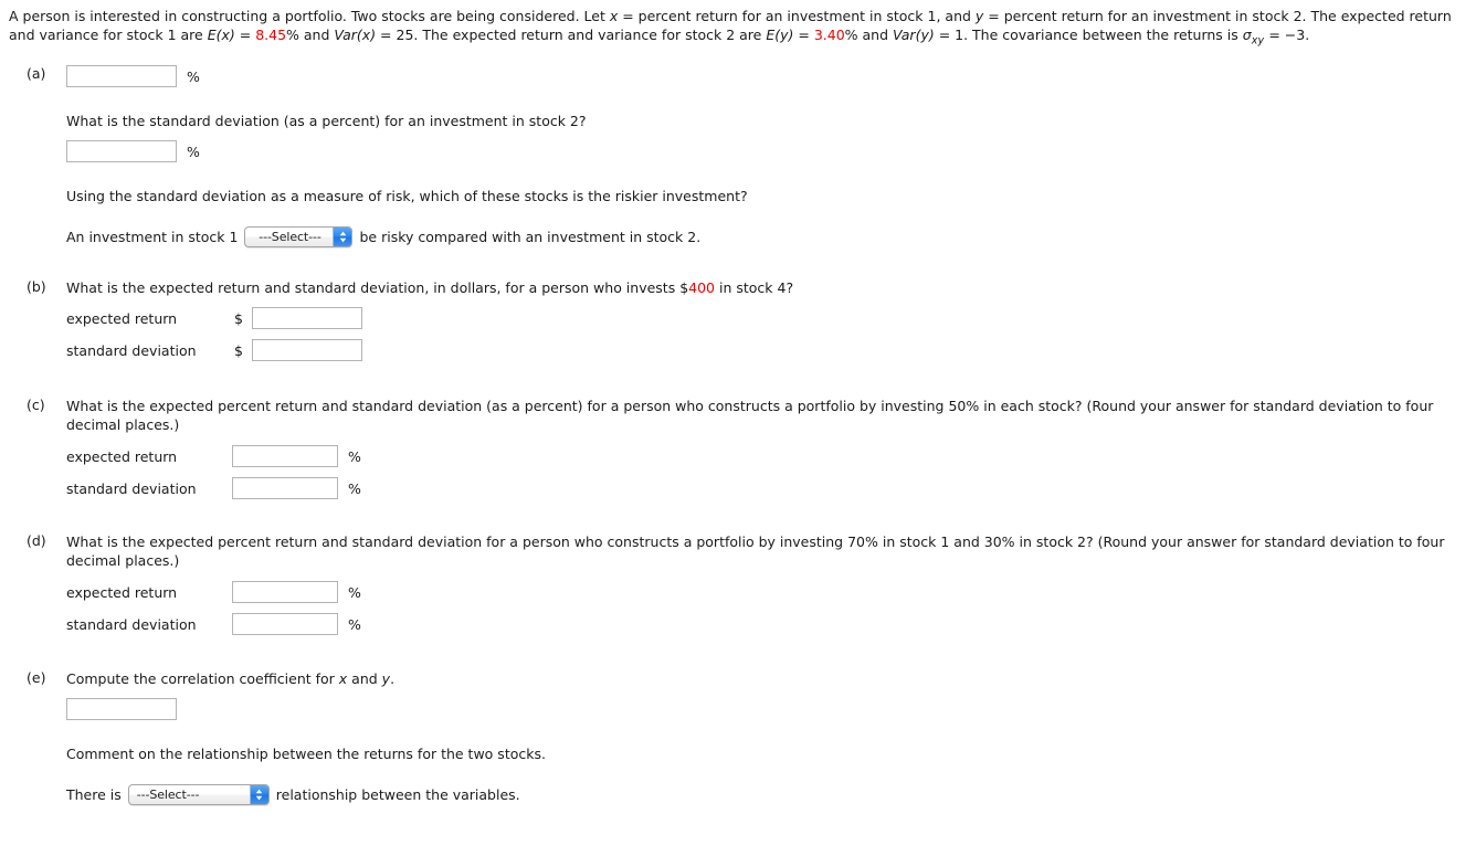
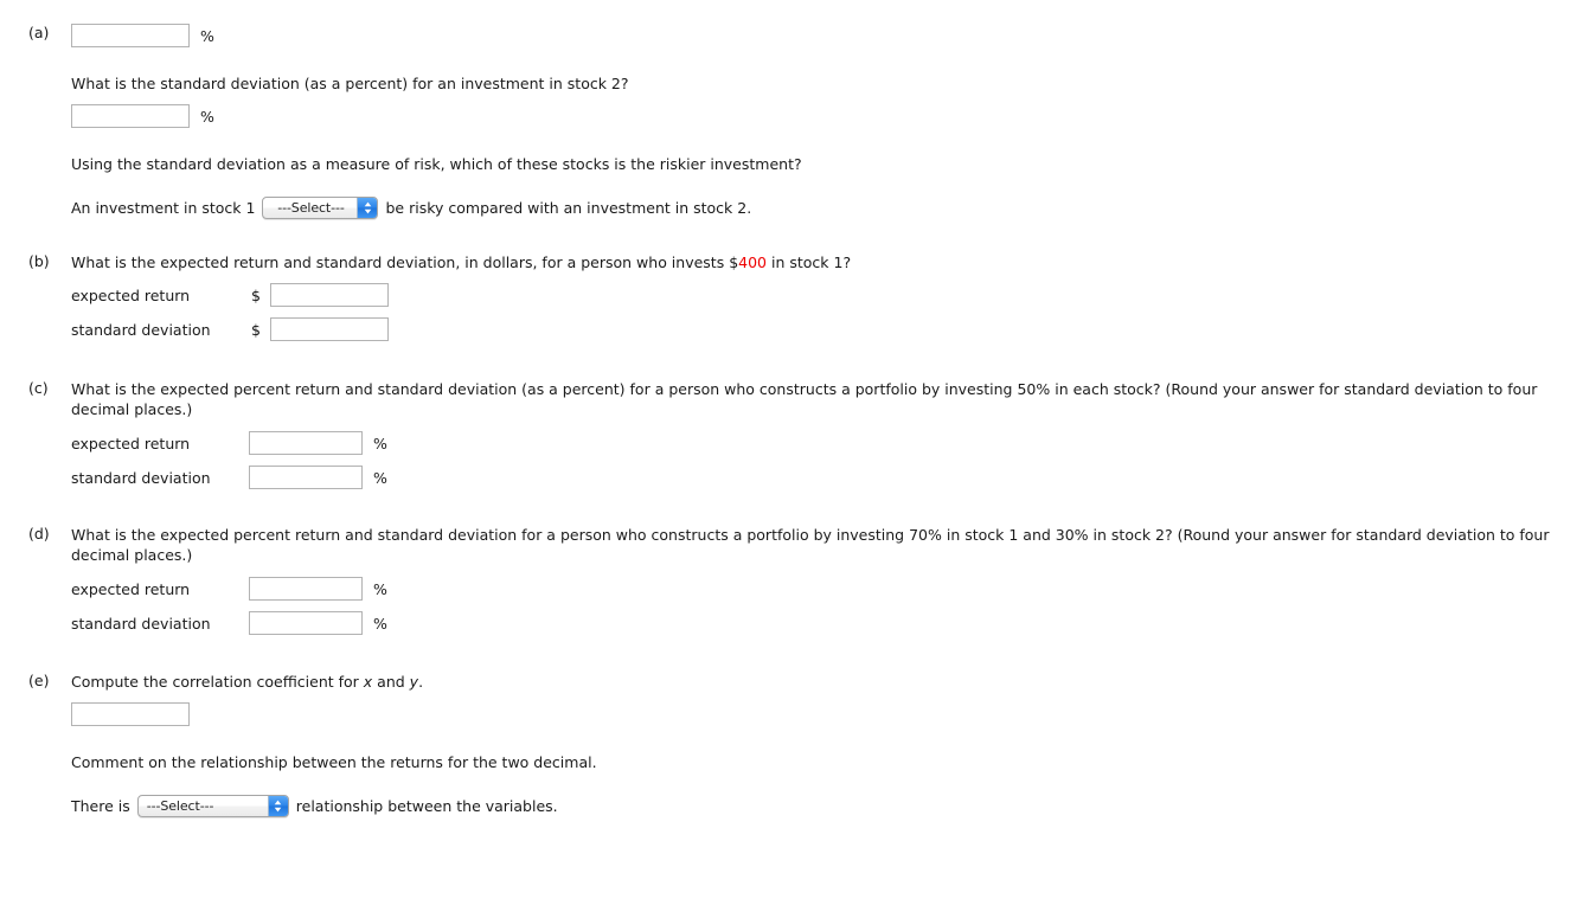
- A person is interested in constructing a portfolio. Two stocks are being considered. Let x = percent return for an investment in stock 1, and y = percent return for an investment in stock 2. The expected return and variance for stock 1 are E(x) = 8.45% and Var(x) = 25. The expected return and variance for stock 2 are E(y) = 3.40% and Var(y) = 1. The covariance between the returns is σxy = −3.
  (a)
  %
  What is the standard deviation (as a percent) for an investment in stock 2?
  %
  Using the standard deviation as a measure of risk, which of these stocks is the riskier investment?
  An investment in stock 1
  ---Select---
  be risky compared with an investment in stock 2.
  (b)
- What is the expected return and standard deviation, in dollars, for a person who invests $400 in stock 4?
+ What is the expected return and standard deviation, in dollars, for a person who invests $400 in stock 1?
  expected return
  $
  standard deviation
  $
  (c)
  What is the expected percent return and standard deviation (as a percent) for a person who constructs a portfolio by investing 50% in each stock? (Round your answer for standard deviation to four decimal places.)
  expected return
  %
  standard deviation
  %
  (d)
  What is the expected percent return and standard deviation for a person who constructs a portfolio by investing 70% in stock 1 and 30% in stock 2? (Round your answer for standard deviation to four decimal places.)
  expected return
  %
  standard deviation
  %
  (e)
  Compute the correlation coefficient for x and y.
- Comment on the relationship between the returns for the two stocks.
+ Comment on the relationship between the returns for the two decimal.
  There is
  ---Select---
  relationship between the variables.
